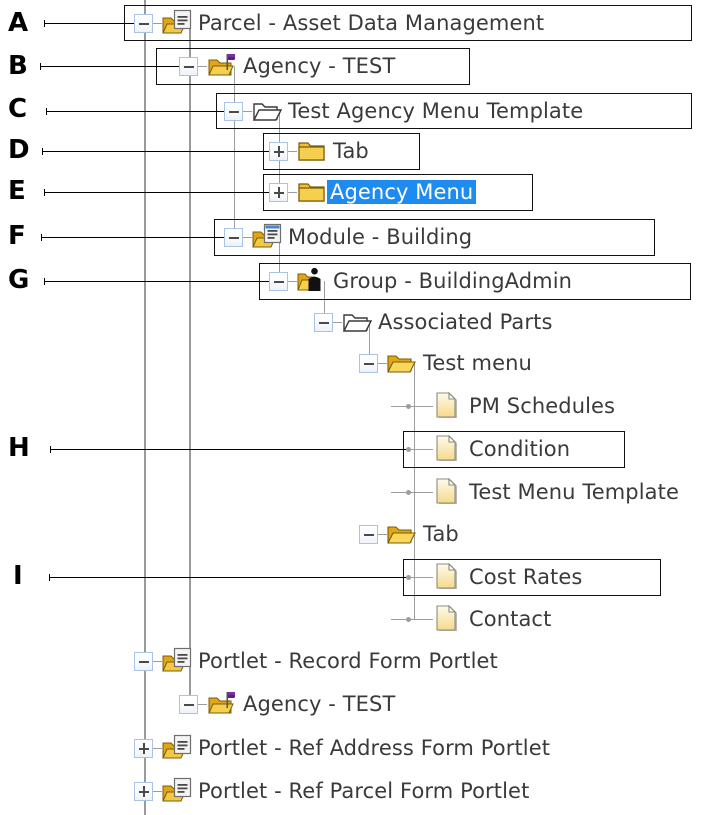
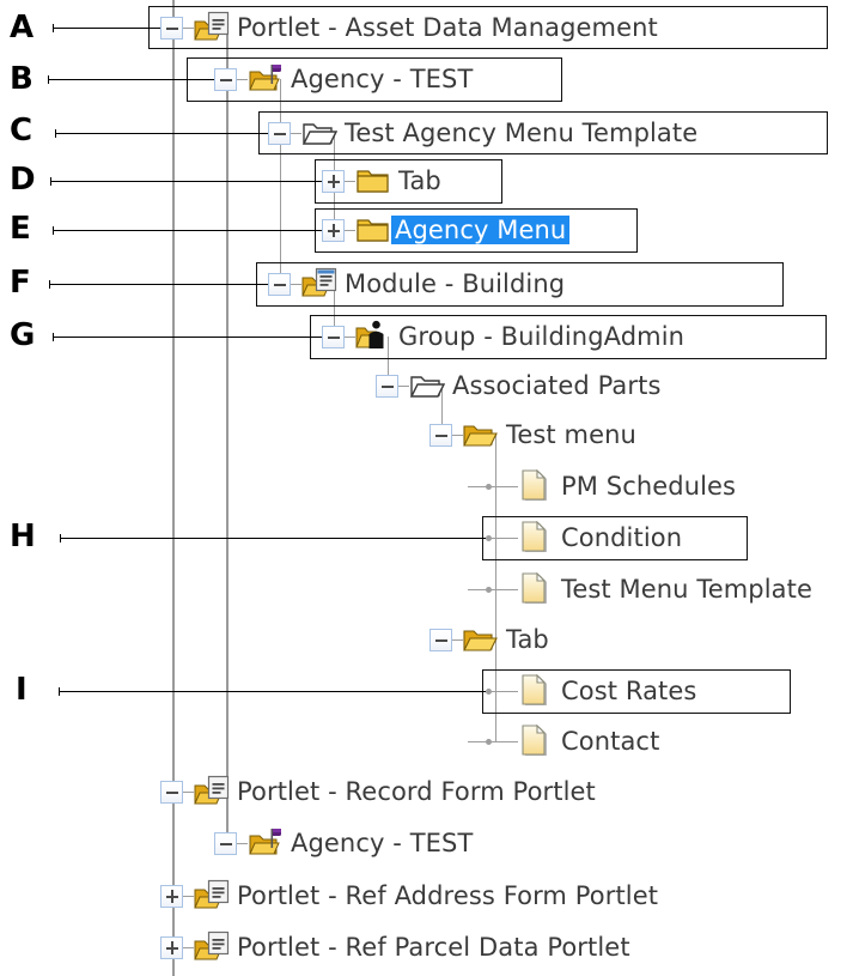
- Parcel - Asset Data Management
+ Portlet - Asset Data Management
  Agency - TEST
  Test Agency Menu Template
  Tab
  Agency Menu
  Module - Building
  Group - BuildingAdmin
  Associated Parts
  Test menu
  PM Schedules
  Condition
  Test Menu Template
  Tab
  Cost Rates
  Contact
  Portlet - Record Form Portlet
  Agency - TEST
  Portlet - Ref Address Form Portlet
- Portlet - Ref Parcel Form Portlet
+ Portlet - Ref Parcel Data Portlet
  A
  B
  C
  D
  E
  F
  G
  H
  I
